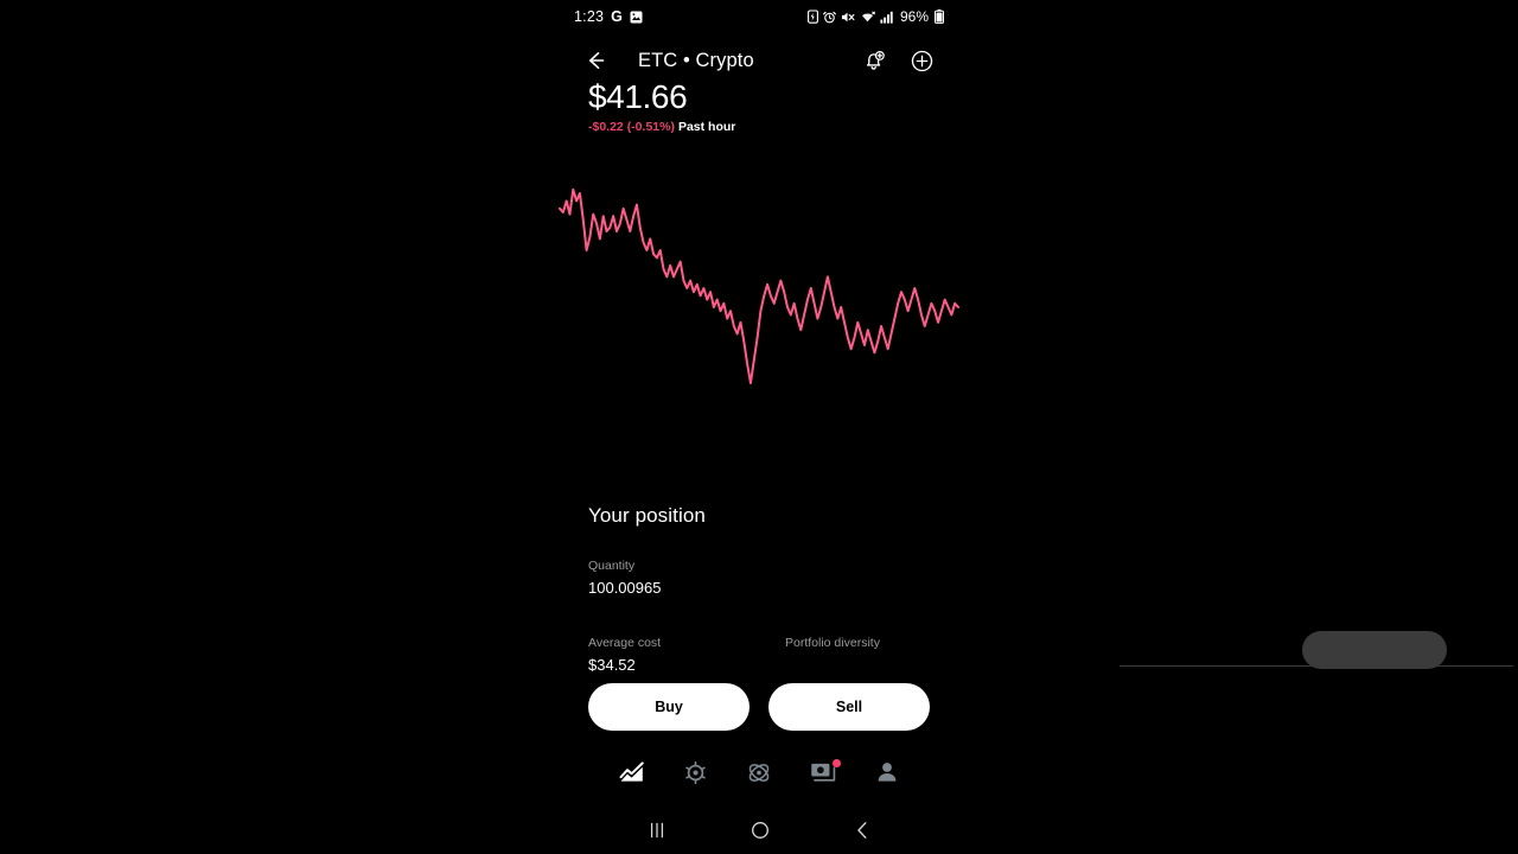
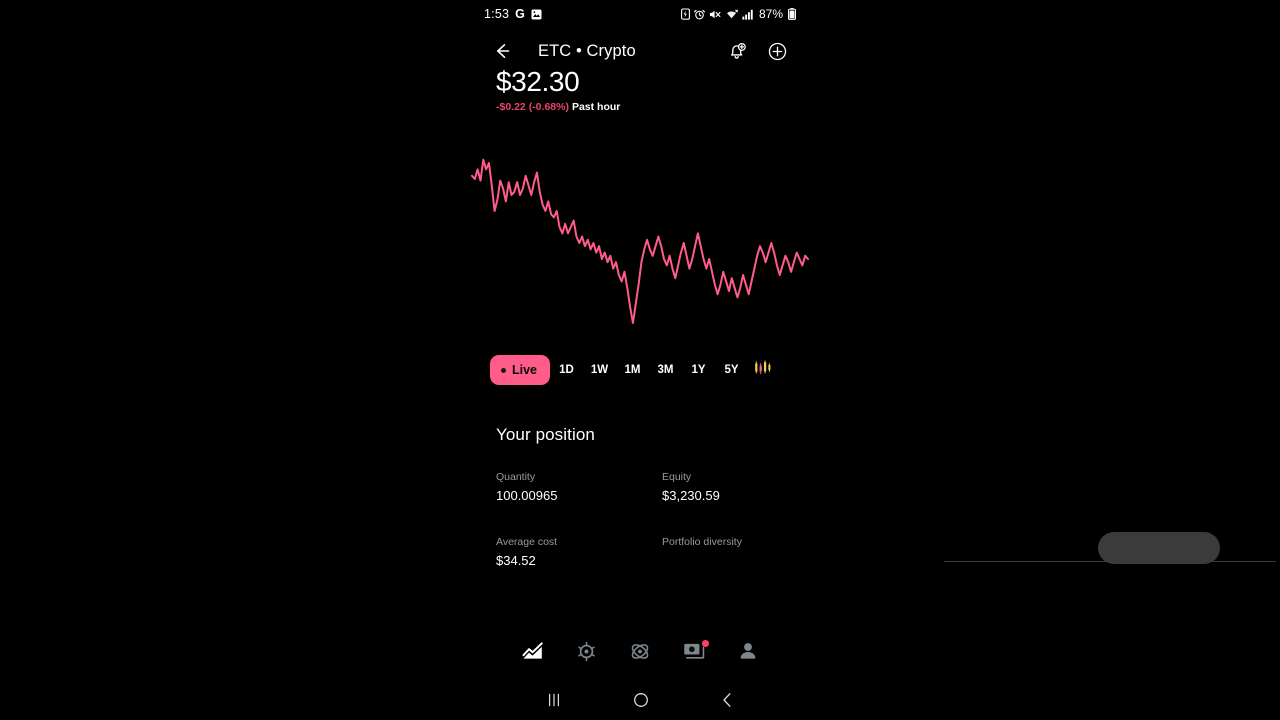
- 1:23
+ 1:53
  G
- 96%
+ 87%
  ETC • Crypto
- $41.66
+ $32.30
- -$0.22 (-0.51%) Past hour
+ -$0.22 (-0.68%) Past hour
+ Live
+ 1D
+ 1W
+ 1M
+ 3M
+ 1Y
+ 5Y
  Your position
  Quantity
  100.00965
+ Equity
+ $3,230.59
  Average cost
  $34.52
  Portfolio diversity
- Buy
- Sell
